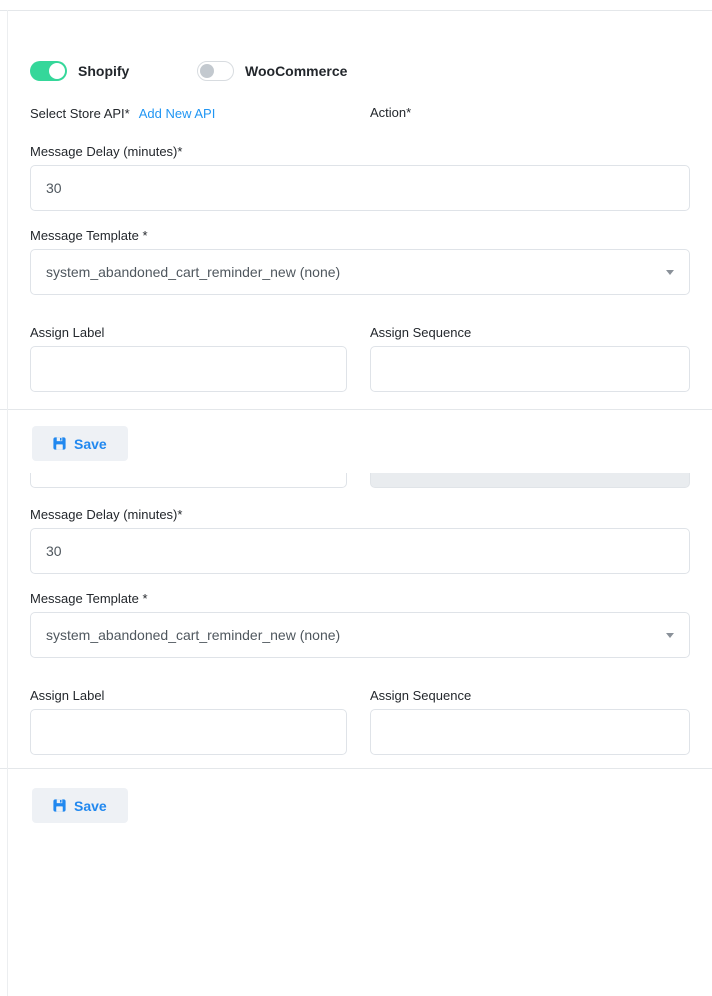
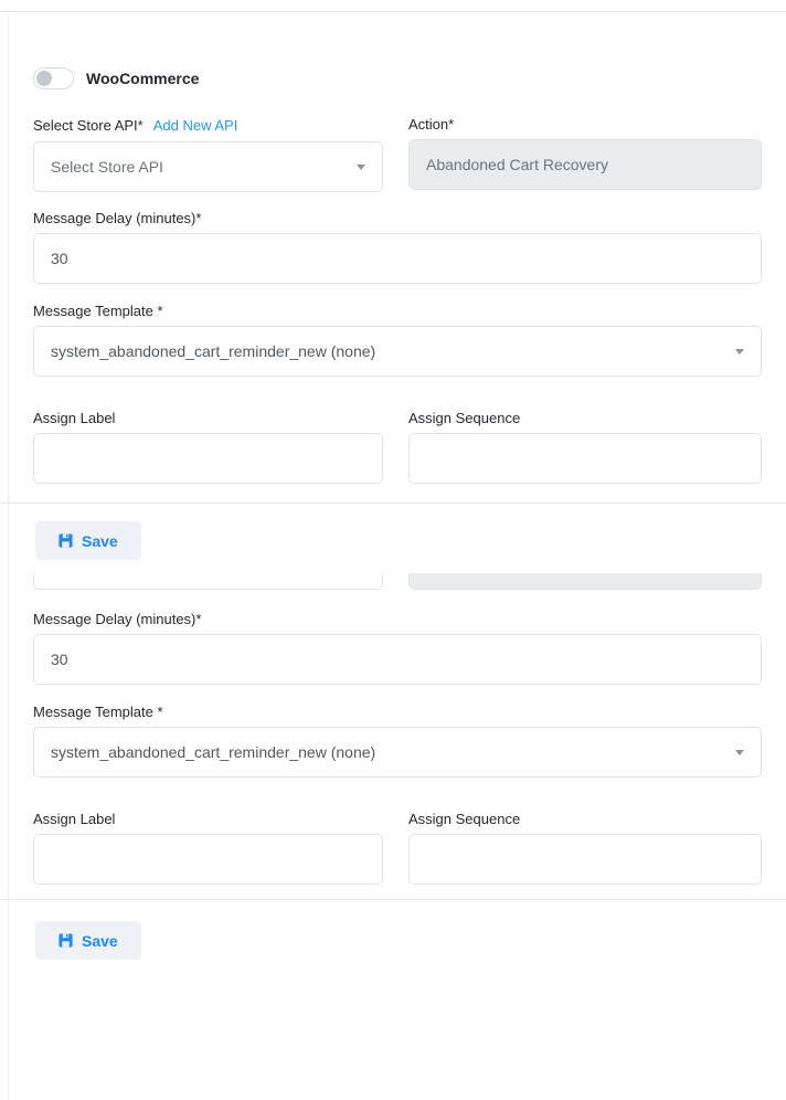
- Shopify
  WooCommerce
  Select Store API*
  Add New API
+ Select Store API
  Action*
+ Abandoned Cart Recovery
  Message Delay (minutes)*
  30
  Message Template *
  system_abandoned_cart_reminder_new (none)
  Assign Label
  Assign Sequence
  Save
  Message Delay (minutes)*
  30
  Message Template *
  system_abandoned_cart_reminder_new (none)
  Assign Label
  Assign Sequence
  Save
